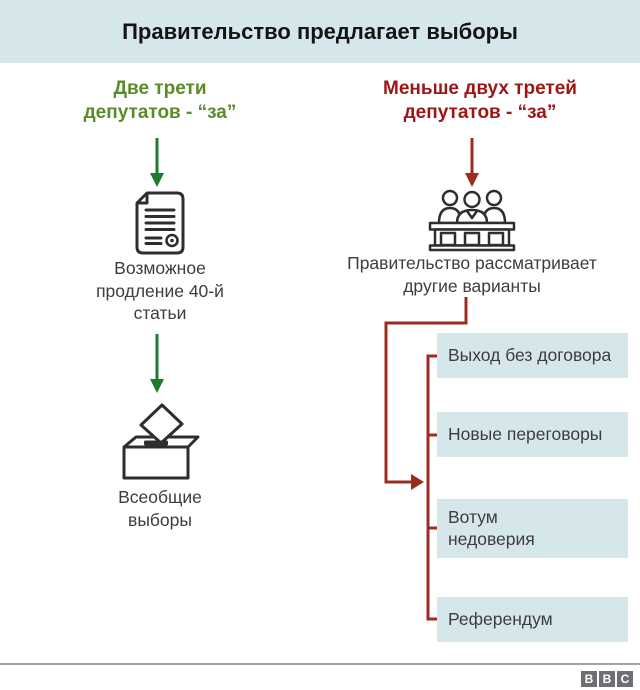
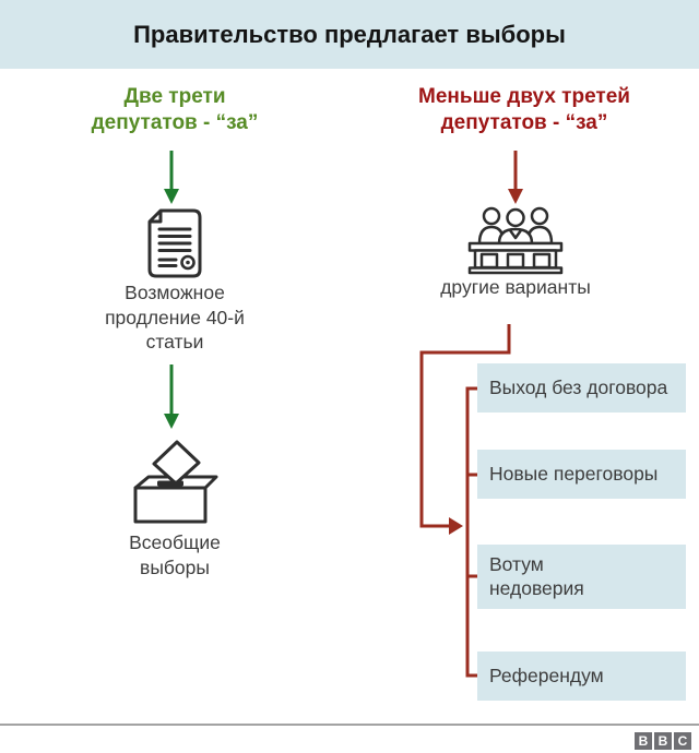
  Правительство предлагает выборы
  Две трети
  депутатов - “за”
  Меньше двух третей
  депутатов - “за”
  Возможное
  продление 40-й
  статьи
  Всеобщие
  выборы
- Правительство рассматривает
  другие варианты
  Выход без договора
  Новые переговоры
  Вотум
  недоверия
  Референдум
  B
  B
  C
